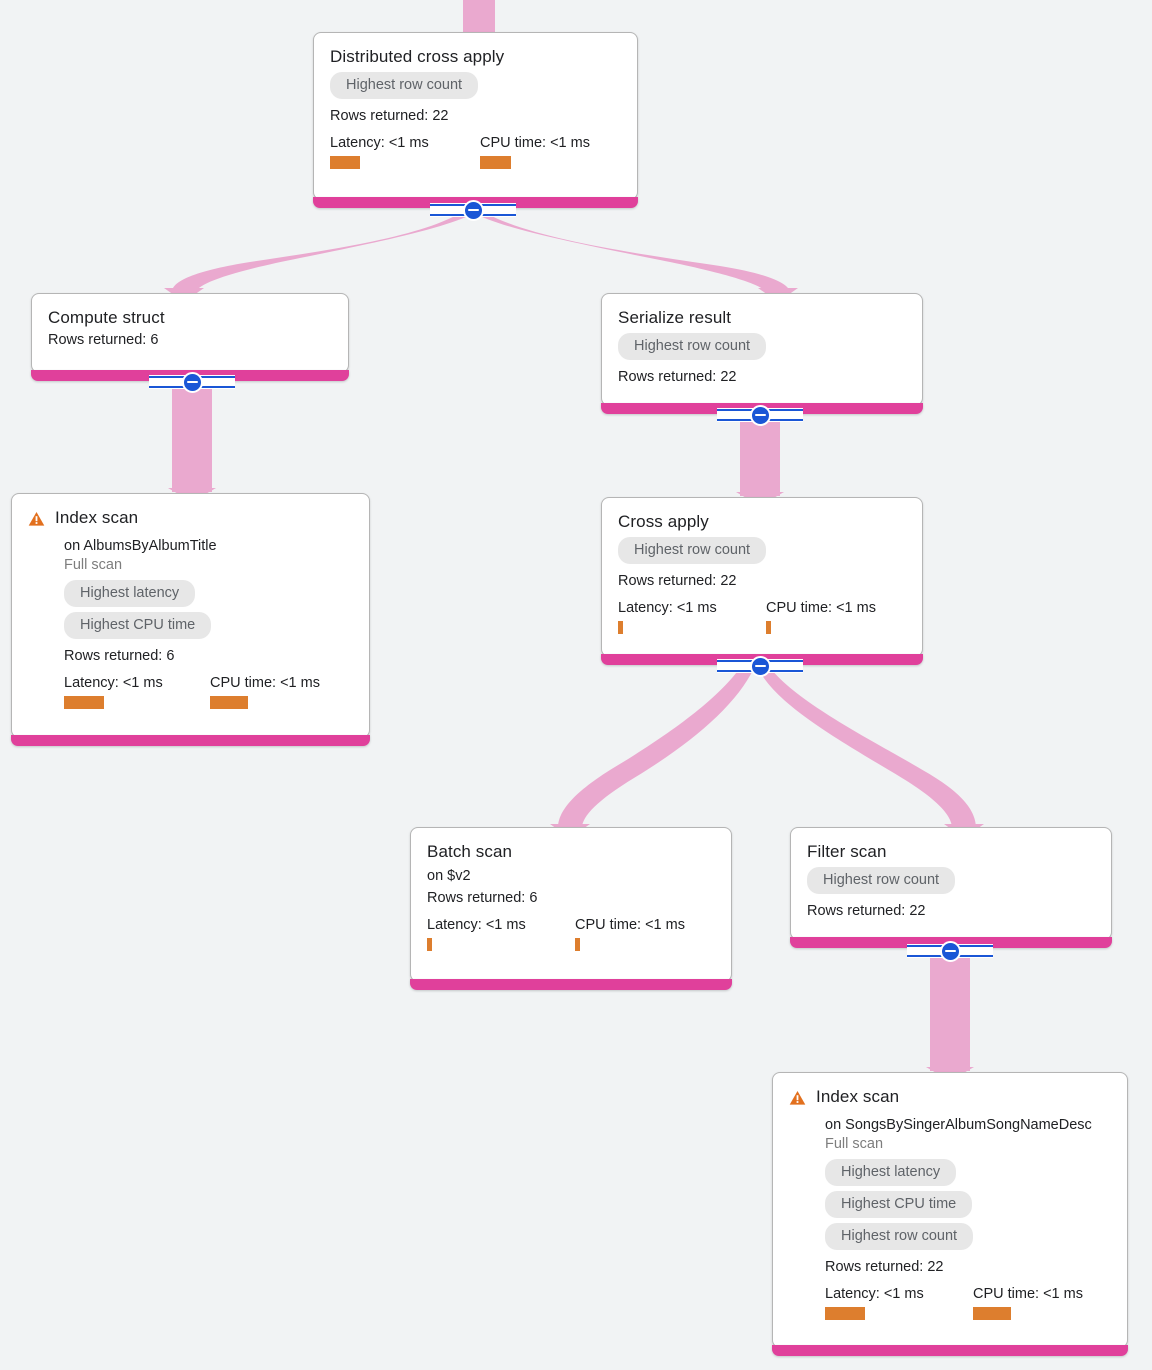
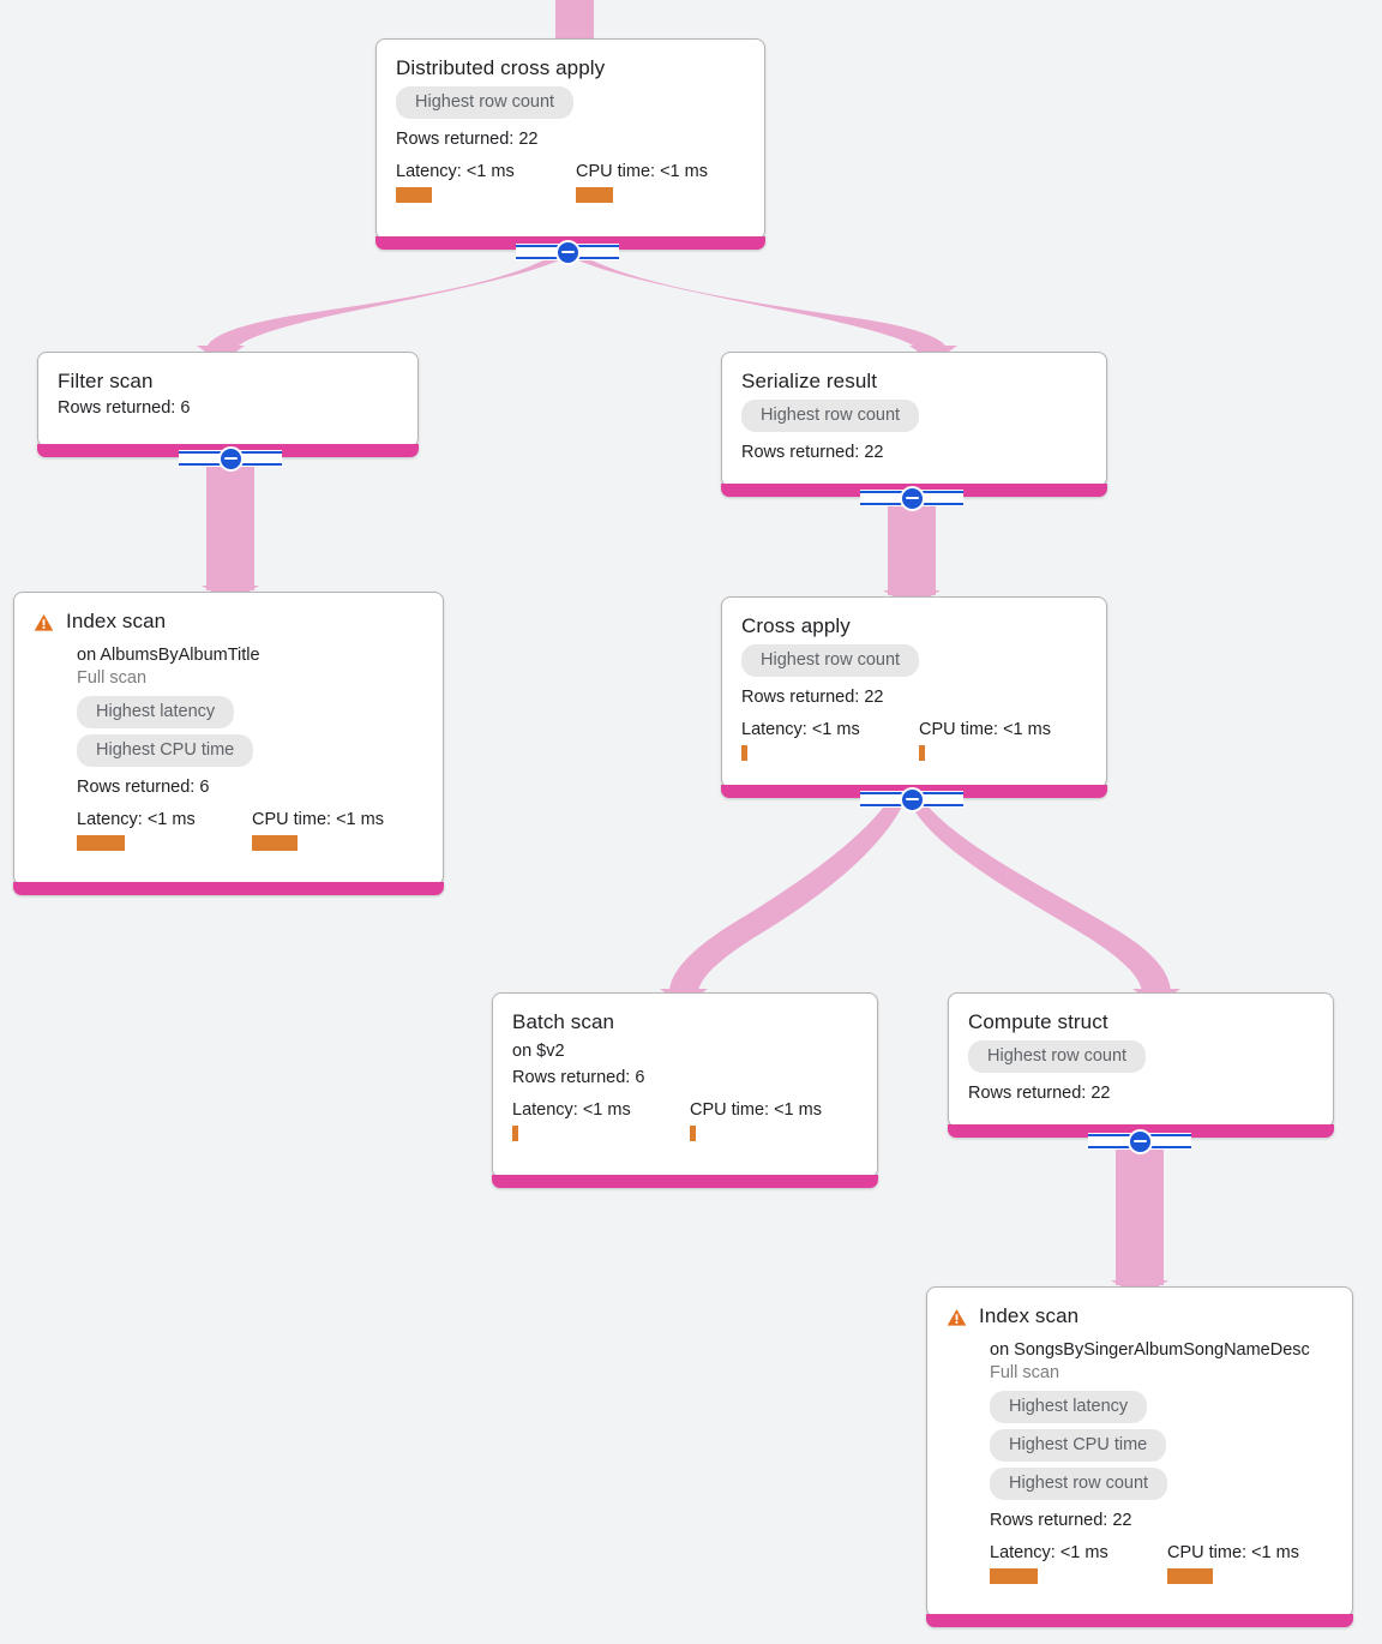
  Distributed cross apply
  Highest row count
  Rows returned: 22
  Latency: <1 ms
  CPU time: <1 ms
- Compute struct
+ Filter scan
  Rows returned: 6
  Serialize result
  Highest row count
  Rows returned: 22
  Index scan
  on AlbumsByAlbumTitle
  Full scan
  Highest latency
  Highest CPU time
  Rows returned: 6
  Latency: <1 ms
  CPU time: <1 ms
  Cross apply
  Highest row count
  Rows returned: 22
  Latency: <1 ms
  CPU time: <1 ms
  Batch scan
  on $v2
  Rows returned: 6
  Latency: <1 ms
  CPU time: <1 ms
- Filter scan
+ Compute struct
  Highest row count
  Rows returned: 22
  Index scan
  on SongsBySingerAlbumSongNameDesc
  Full scan
  Highest latency
  Highest CPU time
  Highest row count
  Rows returned: 22
  Latency: <1 ms
  CPU time: <1 ms
